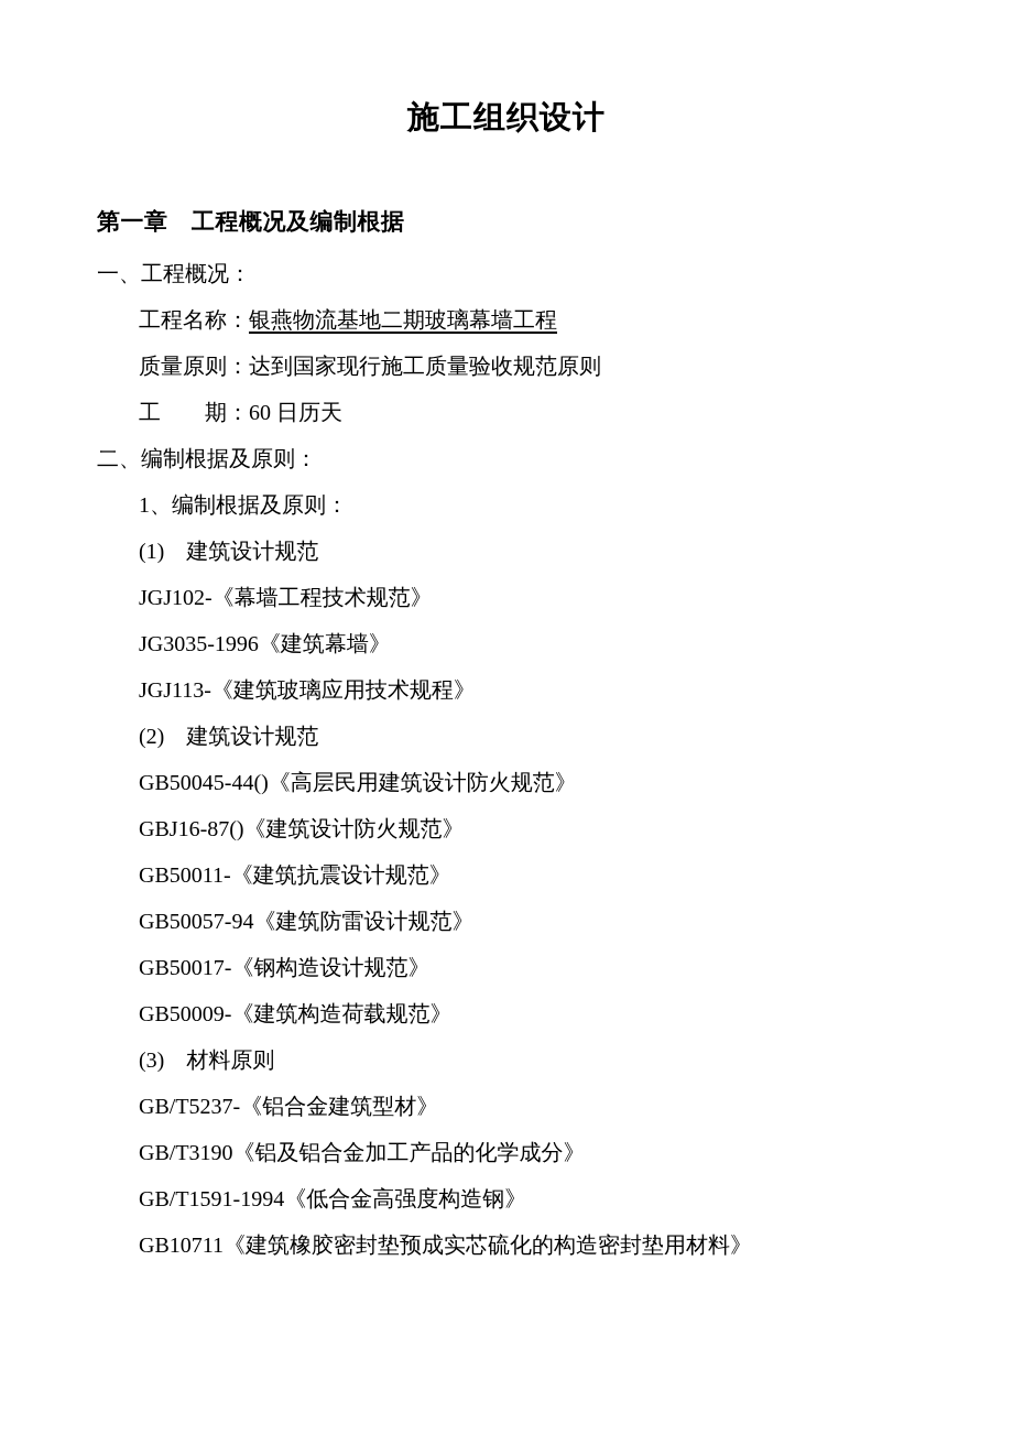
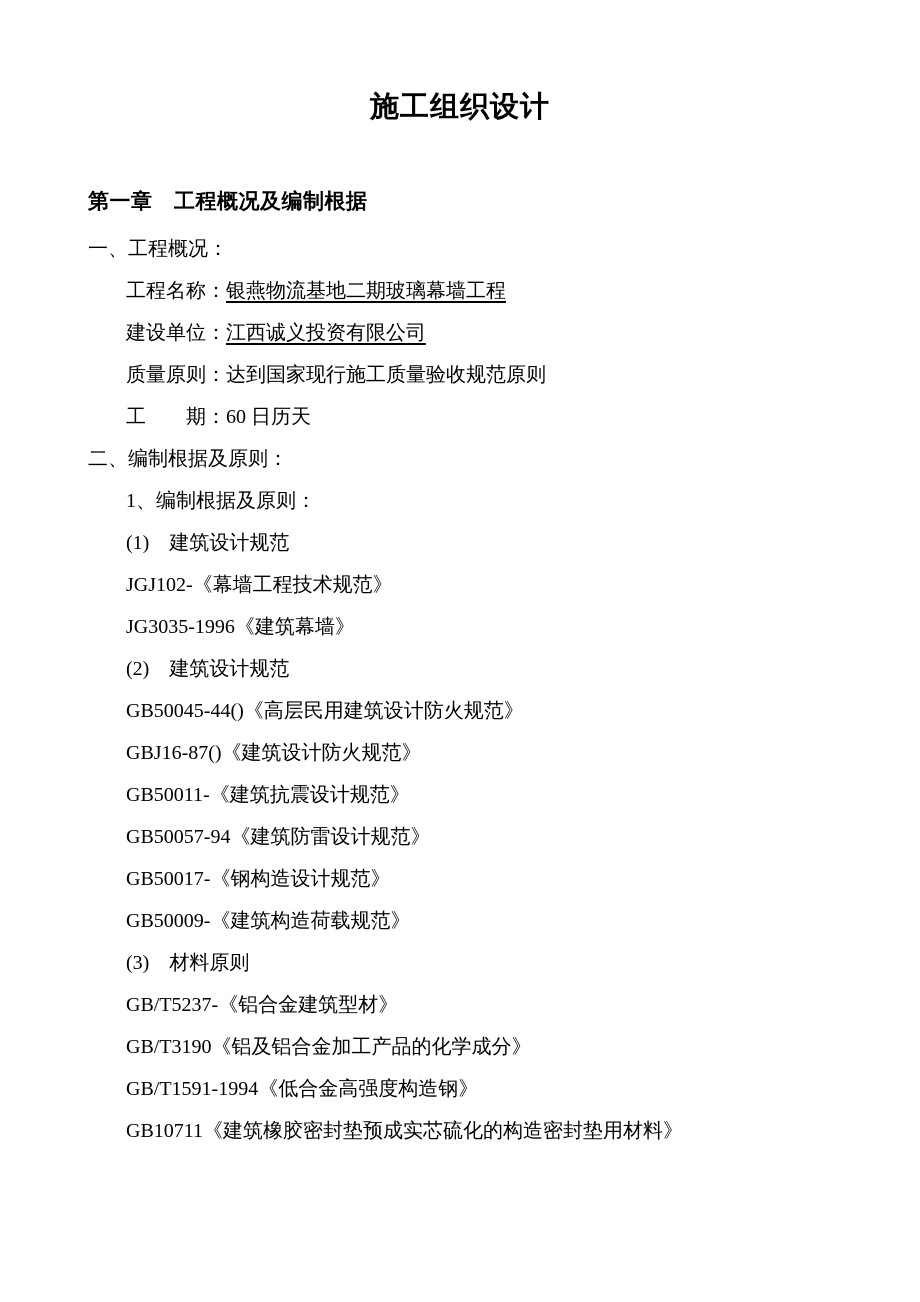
  施工组织设计
  第一章 工程概况及编制根据
  一、工程概况：
  工程名称：银燕物流基地二期玻璃幕墙工程
+ 建设单位：江西诚义投资有限公司
  质量原则：达到国家现行施工质量验收规范原则
  工 期：60 日历天
  二、编制根据及原则：
  1、编制根据及原则：
  (1) 建筑设计规范
  JGJ102-《幕墙工程技术规范》
  JG3035-1996《建筑幕墙》
- JGJ113-《建筑玻璃应用技术规程》
  (2) 建筑设计规范
  GB50045-44()《高层民用建筑设计防火规范》
  GBJ16-87()《建筑设计防火规范》
  GB50011-《建筑抗震设计规范》
  GB50057-94《建筑防雷设计规范》
  GB50017-《钢构造设计规范》
  GB50009-《建筑构造荷载规范》
  (3) 材料原则
  GB/T5237-《铝合金建筑型材》
  GB/T3190《铝及铝合金加工产品的化学成分》
  GB/T1591-1994《低合金高强度构造钢》
  GB10711《建筑橡胶密封垫预成实芯硫化的构造密封垫用材料》
